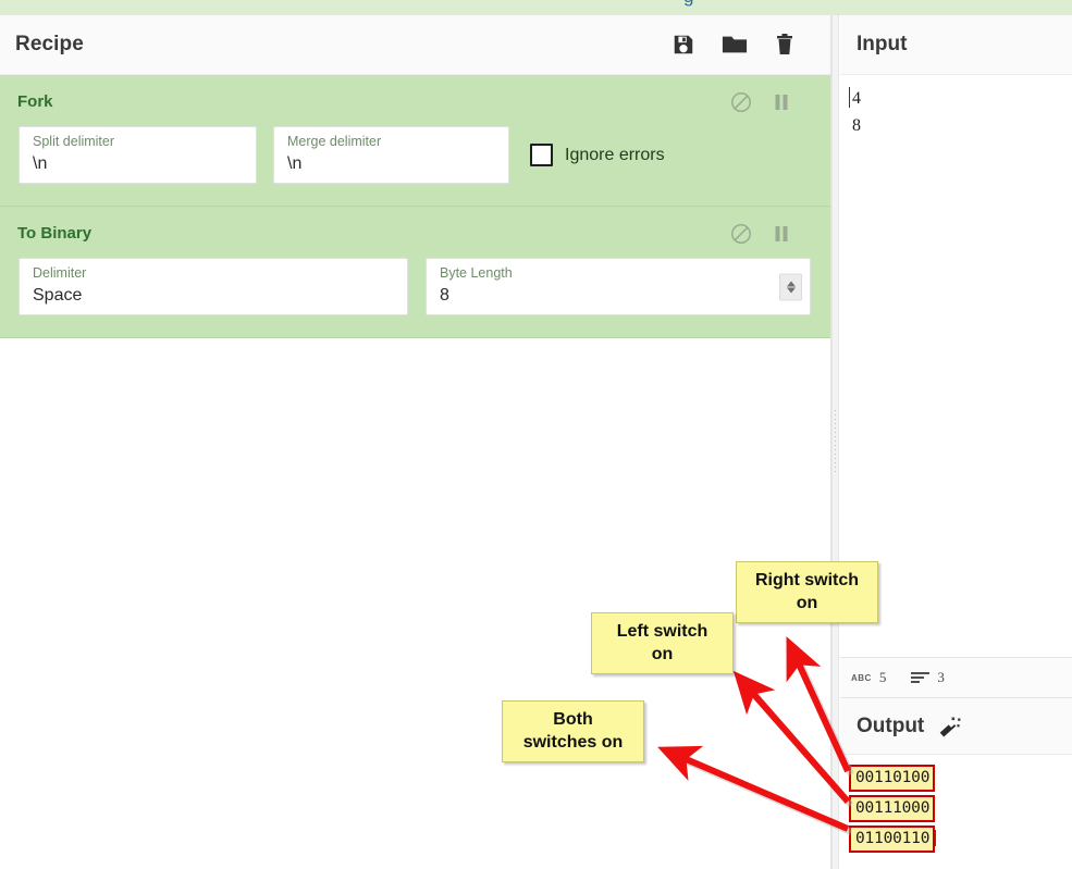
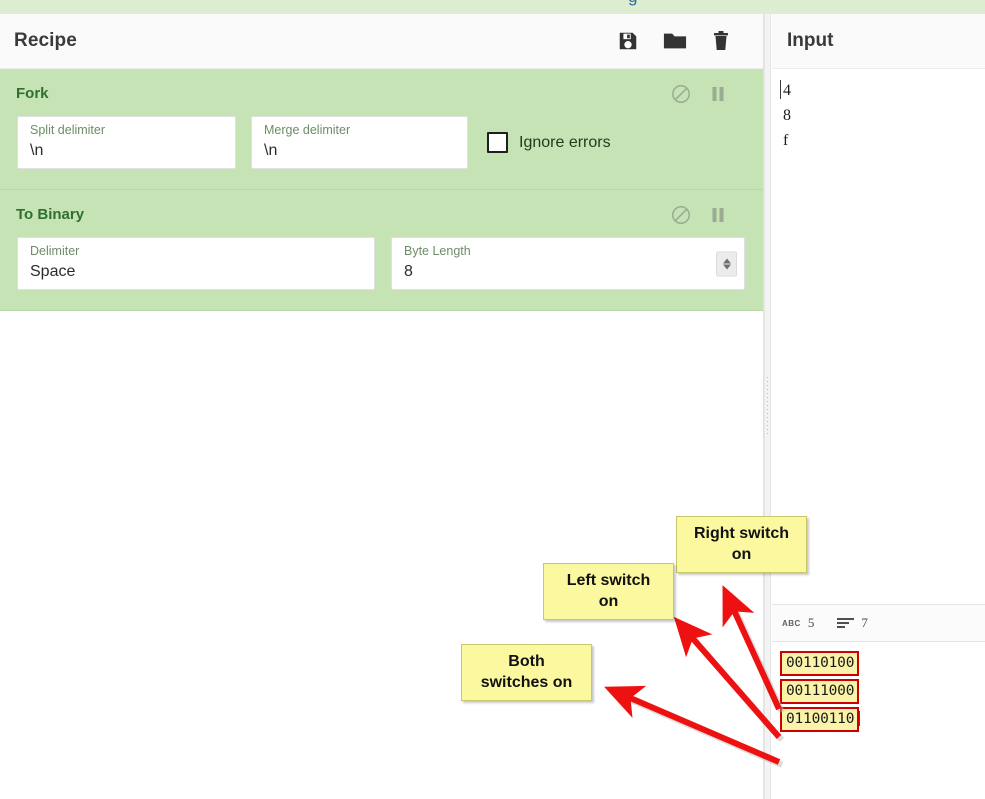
  Recipe
  Fork
  Split delimiter
  \n
  Merge delimiter
  \n
  Ignore errors
  To Binary
  Delimiter
  Space
  Byte Length
  8
  Input
  4
  8
+ f
  ABC
  5
- 3
+ 7
- Output
  00110100
  00111000
  01100110
  Right switch
  on
  Left switch
  on
  Both
  switches on
